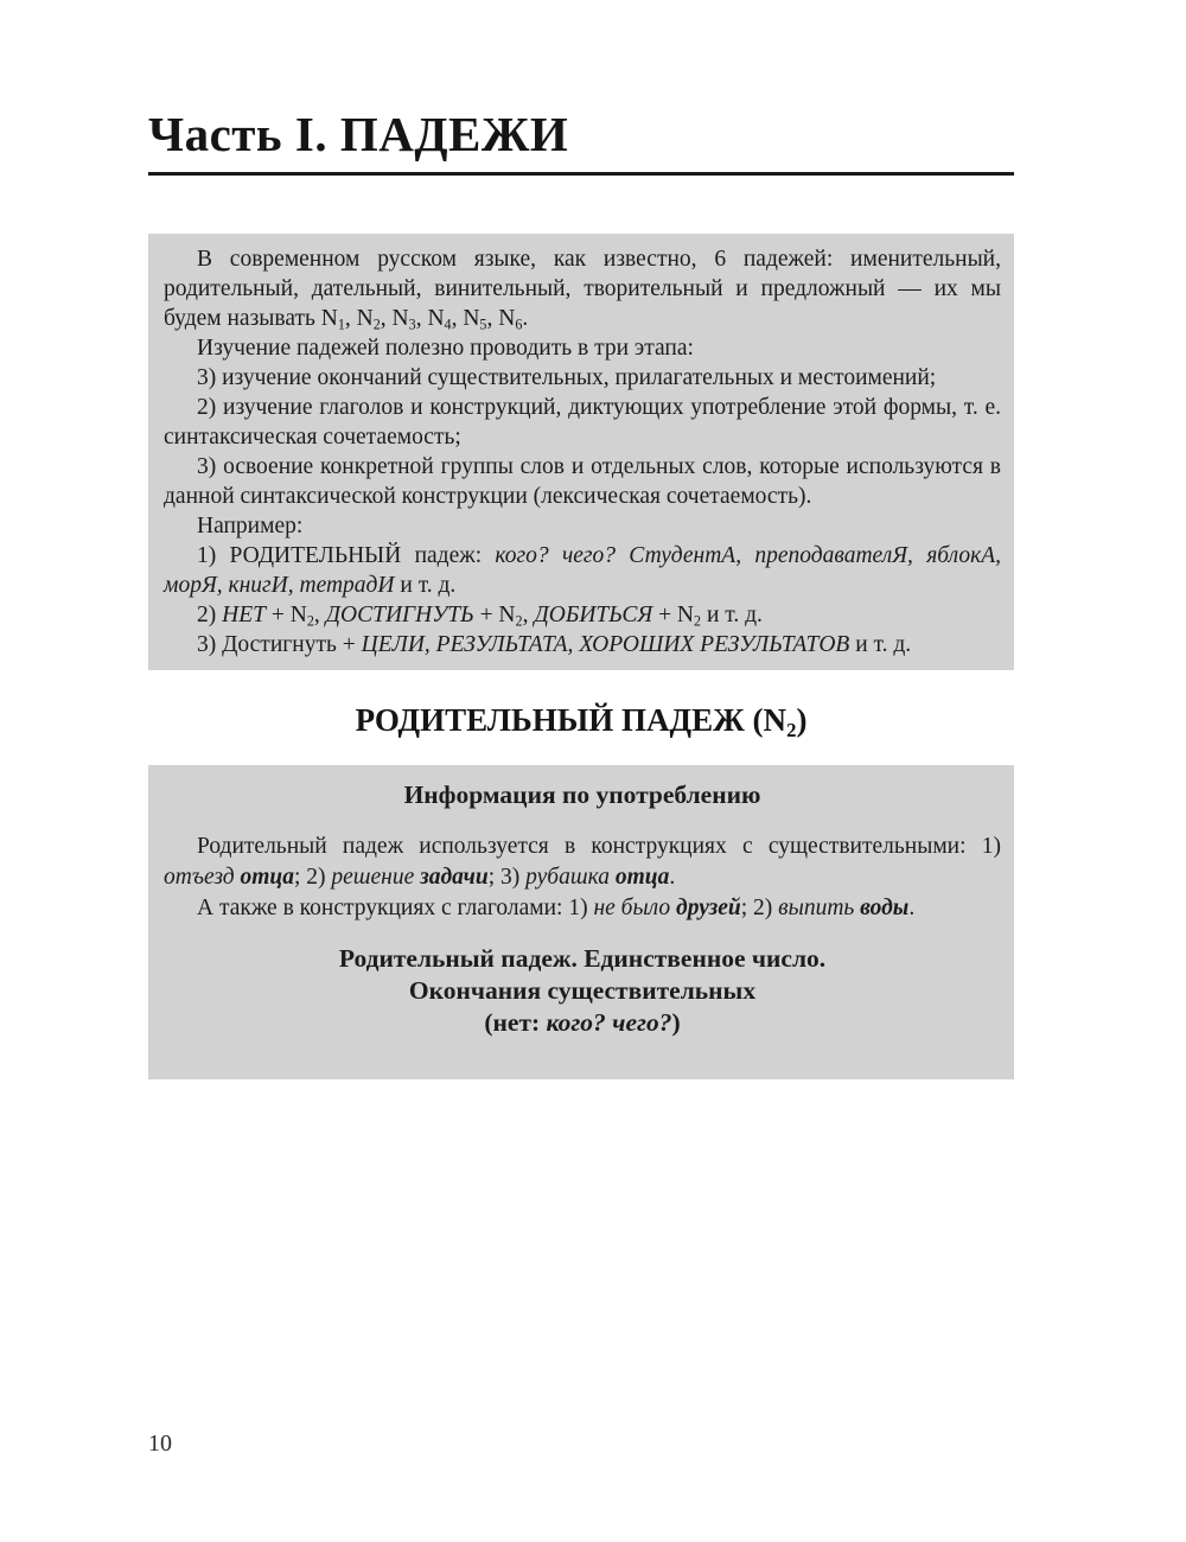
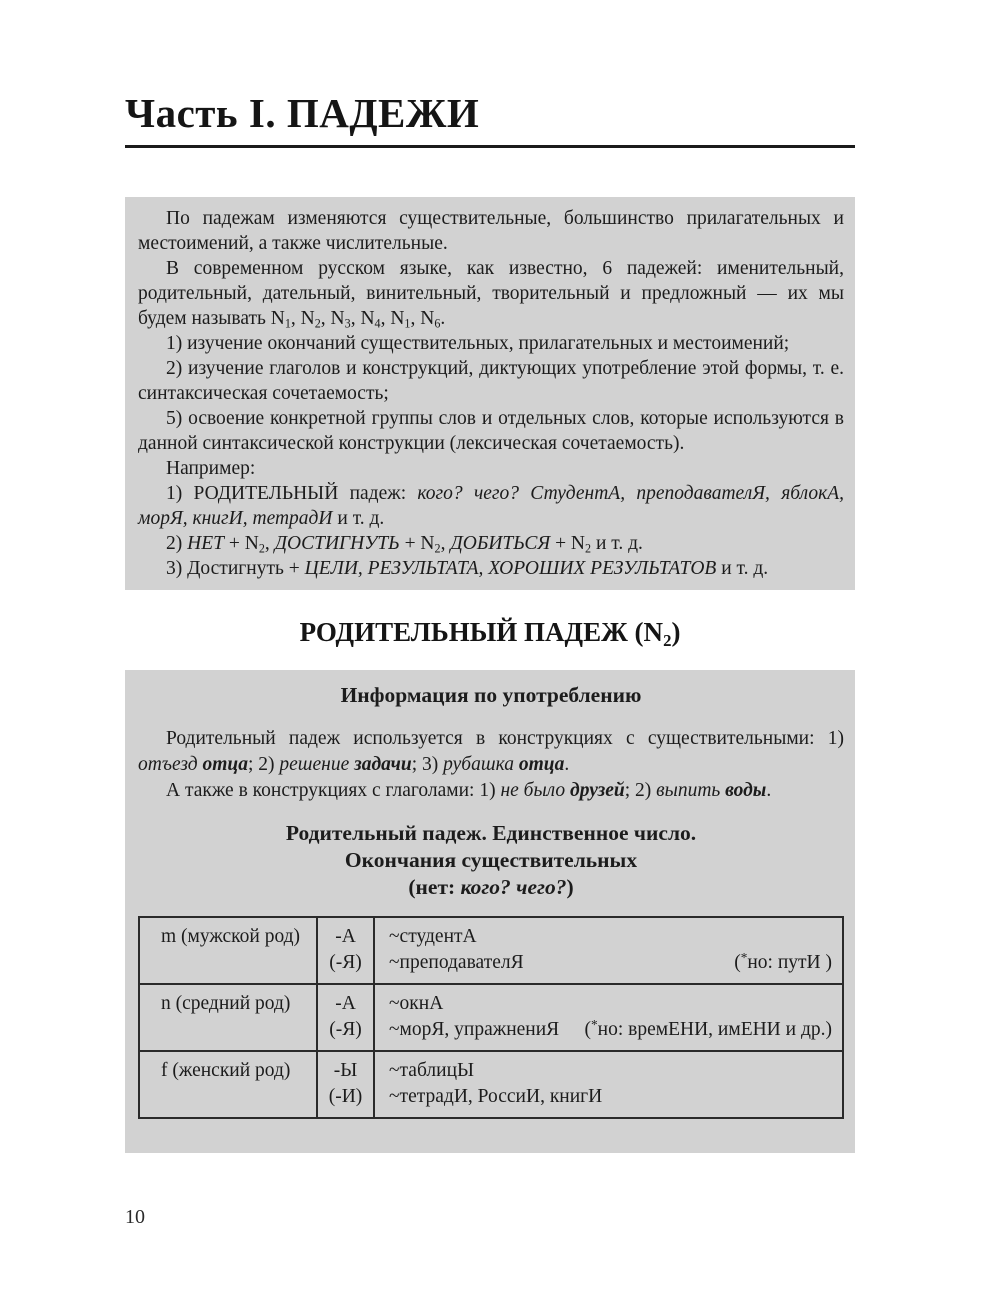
  Часть I. ПАДЕЖИ
+ По падежам изменяются существительные, большинство прилагательных и местоимений, а также числительные.
- В современном русском языке, как известно, 6 падежей: именительный, родительный, дательный, винительный, творительный и предложный — их мы будем называть N1, N2, N3, N4, N5, N6.
+ В современном русском языке, как известно, 6 падежей: именительный, родительный, дательный, винительный, творительный и предложный — их мы будем называть N1, N2, N3, N4, N1, N6.
- Изучение падежей полезно проводить в три этапа:
- 3) изучение окончаний существительных, прилагательных и местоимений;
+ 1) изучение окончаний существительных, прилагательных и местоимений;
  2) изучение глаголов и конструкций, диктующих употребление этой формы, т. е. синтаксическая сочетаемость;
- 3) освоение конкретной группы слов и отдельных слов, которые используются в данной синтаксической конструкции (лексическая сочетаемость).
+ 5) освоение конкретной группы слов и отдельных слов, которые используются в данной синтаксической конструкции (лексическая сочетаемость).
  Например:
  1) РОДИТЕЛЬНЫЙ падеж: кого? чего? СтудентА, преподавателЯ, яблокА, морЯ, книгИ, тетрадИ и т. д.
  2) НЕТ + N2, ДОСТИГНУТЬ + N2, ДОБИТЬСЯ + N2 и т. д.
  3) Достигнуть + ЦЕЛИ, РЕЗУЛЬТАТА, ХОРОШИХ РЕЗУЛЬТАТОВ и т. д.
  РОДИТЕЛЬНЫЙ ПАДЕЖ (N2)
  Информация по употреблению
  Родительный падеж используется в конструкциях с существительными: 1) отъезд отца; 2) решение задачи; 3) рубашка отца.
  А также в конструкциях с глаголами: 1) не было друзей; 2) выпить воды.
  Родительный падеж. Единственное число.
  Окончания существительных
  (нет: кого? чего?)
+ m (мужской род)	-А (-Я)	~студентА ~преподавателЯ (*но: путИ )
+ n (средний род)	-А (-Я)	~окнА ~морЯ, упражнениЯ (*но: времЕНИ, имЕНИ и др.)
+ f (женский род)	-Ы (-И)	~таблицЫ ~тетрадИ, РоссиИ, книгИ
  10
